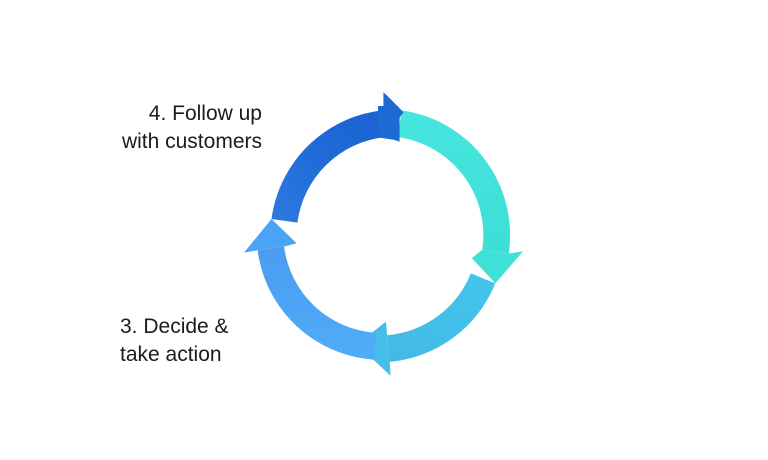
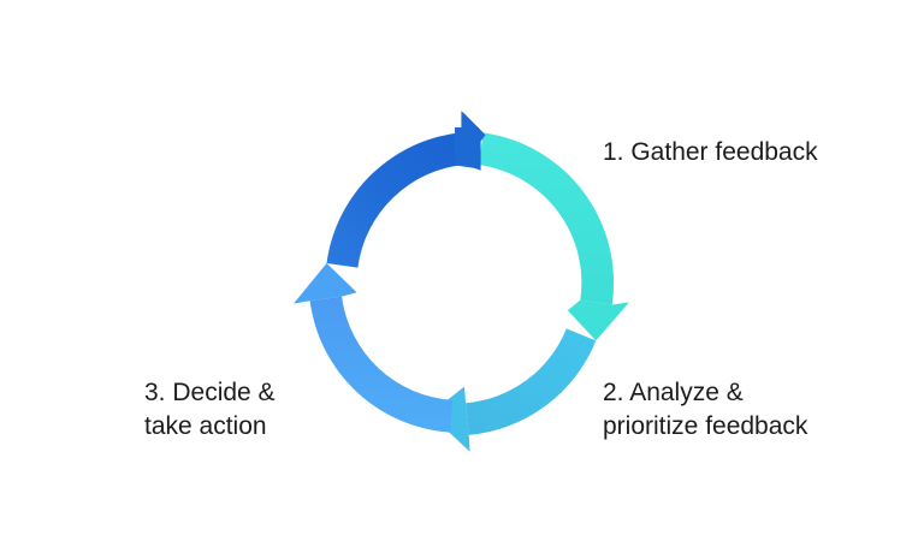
+ 1. Gather feedback
+ 2. Analyze &
+ prioritize feedback
  3. Decide &
  take action
- 4. Follow up
- with customers
